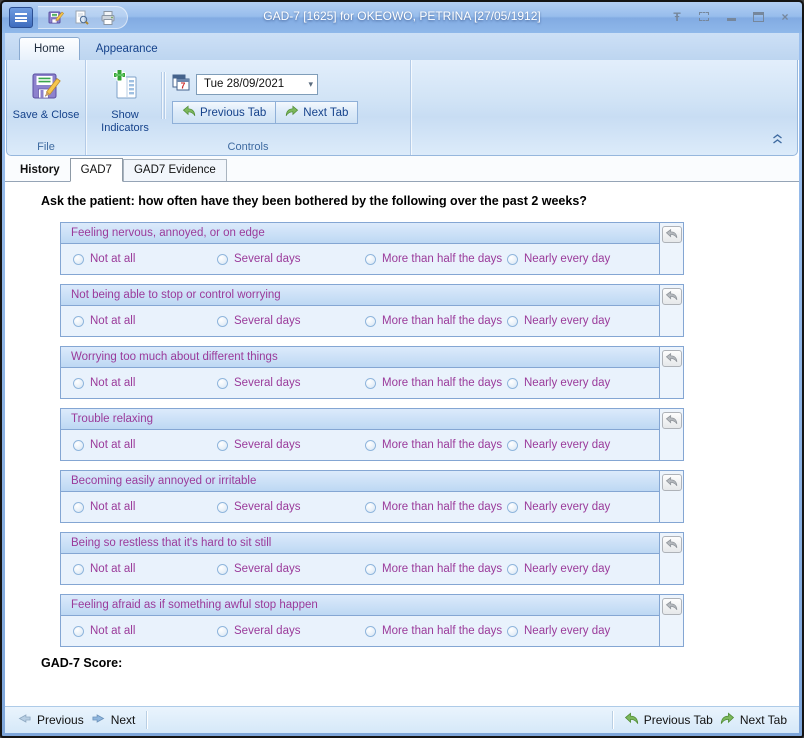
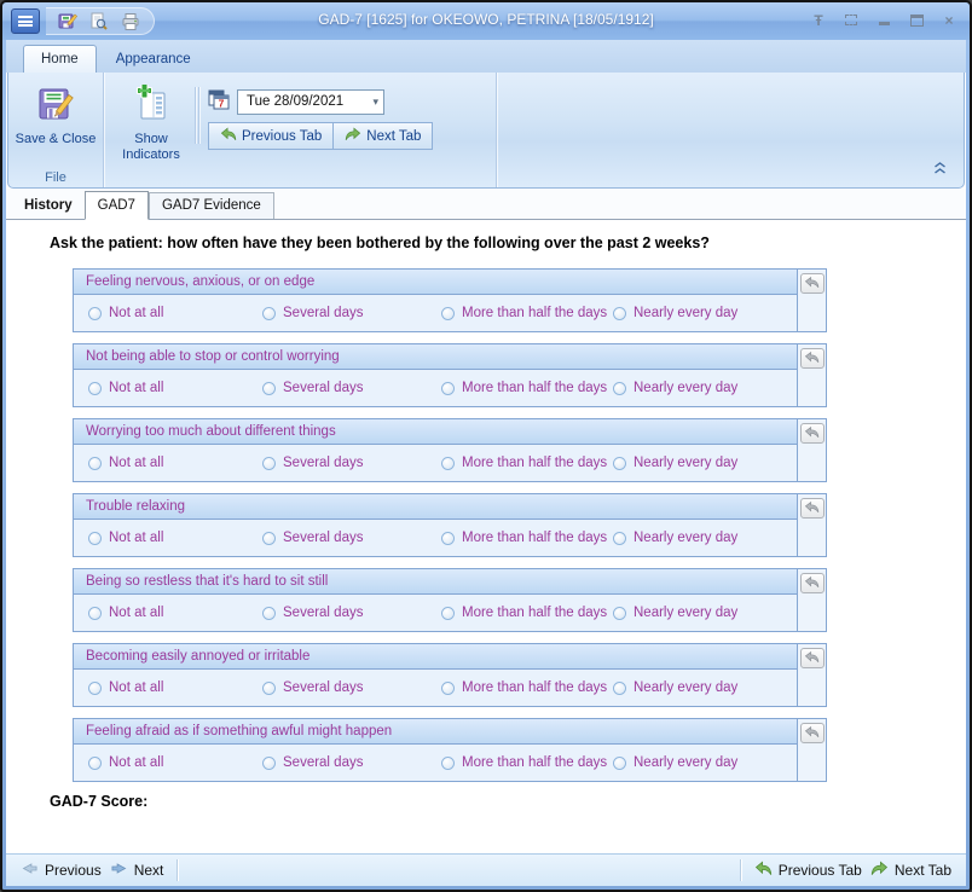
- GAD-7 [1625] for OKEOWO, PETRINA [27/05/1912]
+ GAD-7 [1625] for OKEOWO, PETRINA [18/05/1912]
  Ŧ
  ×
  Home
  Appearance
  Save & Close
  File
  Show Indicators
  7
  Tue 28/09/2021
  ▾
  Previous Tab
  Next Tab
- Controls
  History
  GAD7
  GAD7 Evidence
  Ask the patient: how often have they been bothered by the following over the past 2 weeks?
- Feeling nervous, annoyed, or on edge
+ Feeling nervous, anxious, or on edge
  Not at all
  Several days
  More than half the days
  Nearly every day
  Not being able to stop or control worrying
  Not at all
  Several days
  More than half the days
  Nearly every day
  Worrying too much about different things
  Not at all
  Several days
  More than half the days
  Nearly every day
  Trouble relaxing
  Not at all
  Several days
  More than half the days
  Nearly every day
- Becoming easily annoyed or irritable
+ Being so restless that it's hard to sit still
  Not at all
  Several days
  More than half the days
  Nearly every day
- Being so restless that it's hard to sit still
+ Becoming easily annoyed or irritable
  Not at all
  Several days
  More than half the days
  Nearly every day
- Feeling afraid as if something awful stop happen
+ Feeling afraid as if something awful might happen
  Not at all
  Several days
  More than half the days
  Nearly every day
  GAD-7 Score:
  Previous
  Next
  Previous Tab
  Next Tab
